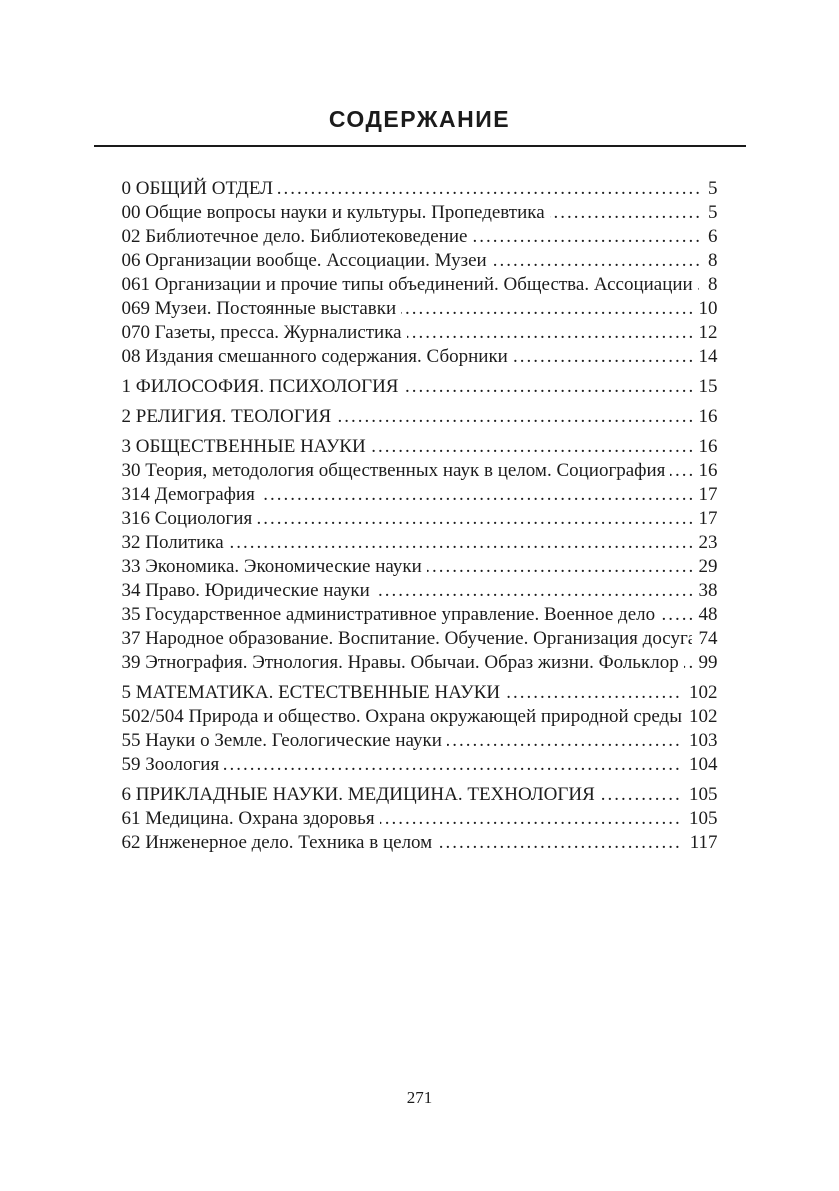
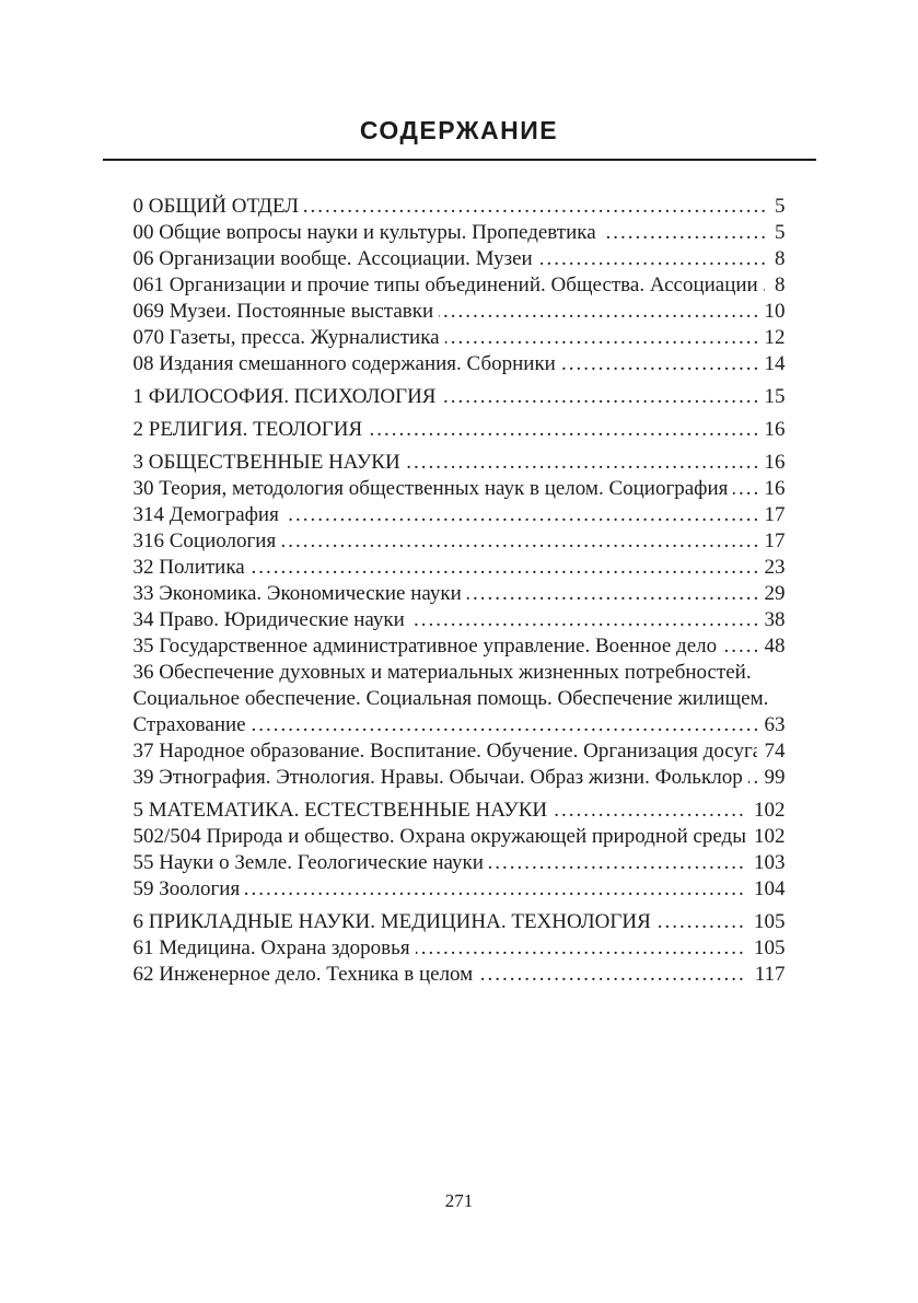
  СОДЕРЖАНИЕ
  0 ОБЩИЙ ОТДЕЛ
  5
  00 Общие вопросы науки и культуры. Пропедевтика
  5
- 02 Библиотечное дело. Библиотековедение
- 6
  06 Организации вообще. Ассоциации. Музеи
  8
  061 Организации и прочие типы объединений. Общества. Ассоциации
  8
  069 Музеи. Постоянные выставки
  10
  070 Газеты, пресса. Журналистика
  12
  08 Издания смешанного содержания. Сборники
  14
  1 ФИЛОСОФИЯ. ПСИХОЛОГИЯ
  15
  2 РЕЛИГИЯ. ТЕОЛОГИЯ
  16
  3 ОБЩЕСТВЕННЫЕ НАУКИ
  16
  30 Теория, методология общественных наук в целом. Социография
  16
  314 Демография
  17
  316 Социология
  17
  32 Политика
  23
  33 Экономика. Экономические науки
  29
  34 Право. Юридические науки
  38
  35 Государственное административное управление. Военное дело
  48
+ 36 Обеспечение духовных и материальных жизненных потребностей. Социальное обеспечение. Социальная помощь. Обеспечение жилищем. Страхование
+ 63
  37 Народное образование. Воспитание. Обучение. Организация досуг
  74
  39 Этнография. Этнология. Нравы. Обычаи. Образ жизни. Фольклор
  99
  5 МАТЕМАТИКА. ЕСТЕСТВЕННЫЕ НАУКИ
  102
  502/504 Природа и общество. Охрана окружающей природной среды
  102
  55 Науки о Земле. Геологические науки
  103
  59 Зоология
  104
  6 ПРИКЛАДНЫЕ НАУКИ. МЕДИЦИНА. ТЕХНОЛОГИЯ
  105
  61 Медицина. Охрана здоровья
  105
  62 Инженерное дело. Техника в целом
  117
  271
